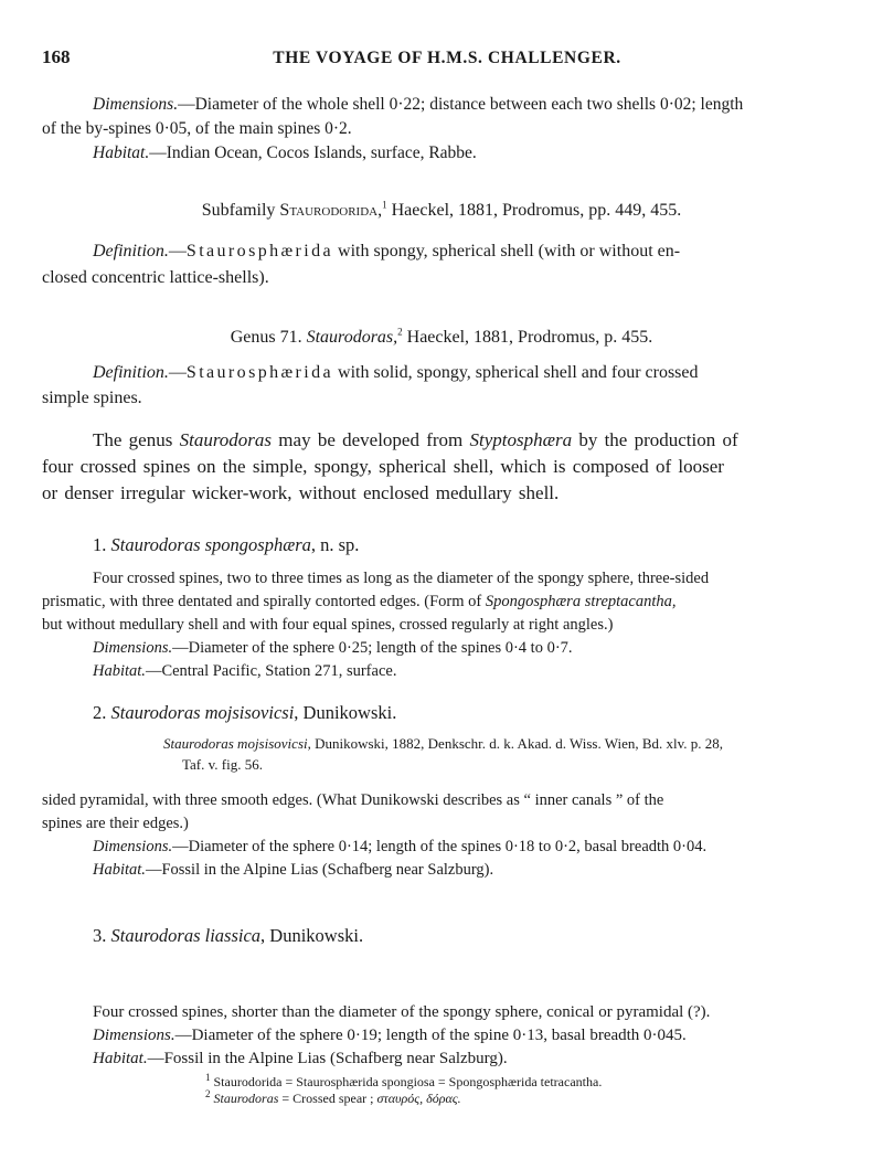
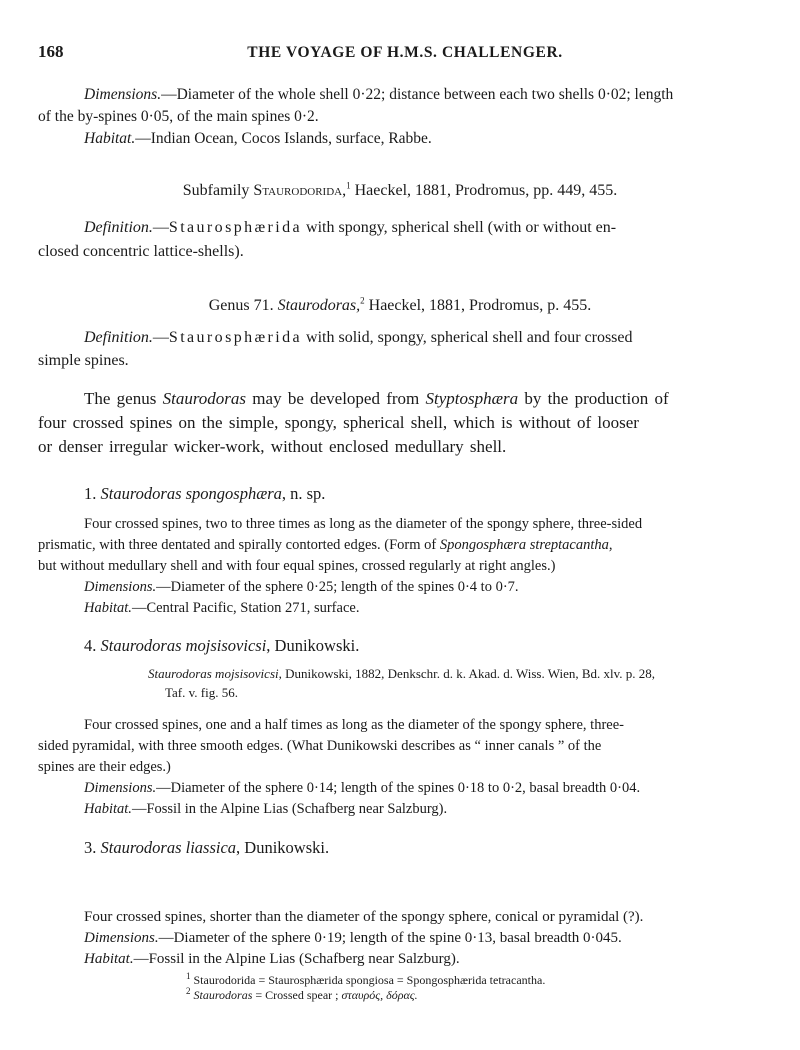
  168
  THE VOYAGE OF H.M.S. CHALLENGER.
  Dimensions.—Diameter of the whole shell 0·22; distance between each two shells 0·02; length
  of the by-spines 0·05, of the main spines 0·2.
  Habitat.—Indian Ocean, Cocos Islands, surface, Rabbe.
  Subfamily Staurodorida,1 Haeckel, 1881, Prodromus, pp. 449, 455.
  Definition.—Staurosphærida with spongy, spherical shell (with or without en-
  closed concentric lattice-shells).
  Genus 71. Staurodoras,2 Haeckel, 1881, Prodromus, p. 455.
  Definition.—Staurosphærida with solid, spongy, spherical shell and four crossed
  simple spines.
  The genus Staurodoras may be developed from Styptosphæra by the production of
- four crossed spines on the simple, spongy, spherical shell, which is composed of looser
+ four crossed spines on the simple, spongy, spherical shell, which is without of looser
  or denser irregular wicker-work, without enclosed medullary shell.
  1. Staurodoras spongosphæra, n. sp.
  Four crossed spines, two to three times as long as the diameter of the spongy sphere, three-sided
  prismatic, with three dentated and spirally contorted edges. (Form of Spongosphæra streptacantha,
  but without medullary shell and with four equal spines, crossed regularly at right angles.)
  Dimensions.—Diameter of the sphere 0·25; length of the spines 0·4 to 0·7.
  Habitat.—Central Pacific, Station 271, surface.
- 2. Staurodoras mojsisovicsi, Dunikowski.
+ 4. Staurodoras mojsisovicsi, Dunikowski.
  Staurodoras mojsisovicsi, Dunikowski, 1882, Denkschr. d. k. Akad. d. Wiss. Wien, Bd. xlv. p. 28,
  Taf. v. fig. 56.
+ Four crossed spines, one and a half times as long as the diameter of the spongy sphere, three-
  sided pyramidal, with three smooth edges. (What Dunikowski describes as “ inner canals ” of the
  spines are their edges.)
  Dimensions.—Diameter of the sphere 0·14; length of the spines 0·18 to 0·2, basal breadth 0·04.
  Habitat.—Fossil in the Alpine Lias (Schafberg near Salzburg).
  3. Staurodoras liassica, Dunikowski.
  Four crossed spines, shorter than the diameter of the spongy sphere, conical or pyramidal (?).
  Dimensions.—Diameter of the sphere 0·19; length of the spine 0·13, basal breadth 0·045.
  Habitat.—Fossil in the Alpine Lias (Schafberg near Salzburg).
  1 Staurodorida = Staurosphærida spongiosa = Spongosphærida tetracantha.
  2 Staurodoras = Crossed spear ; σταυρός, δόρας.
